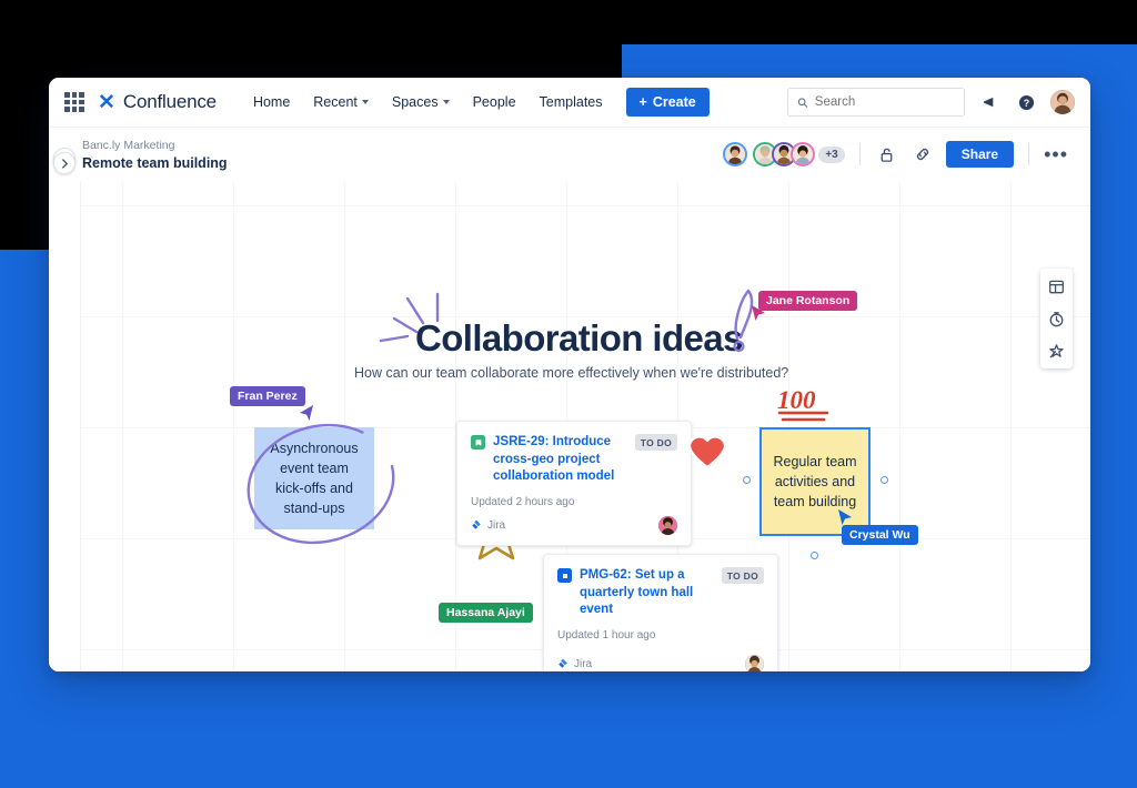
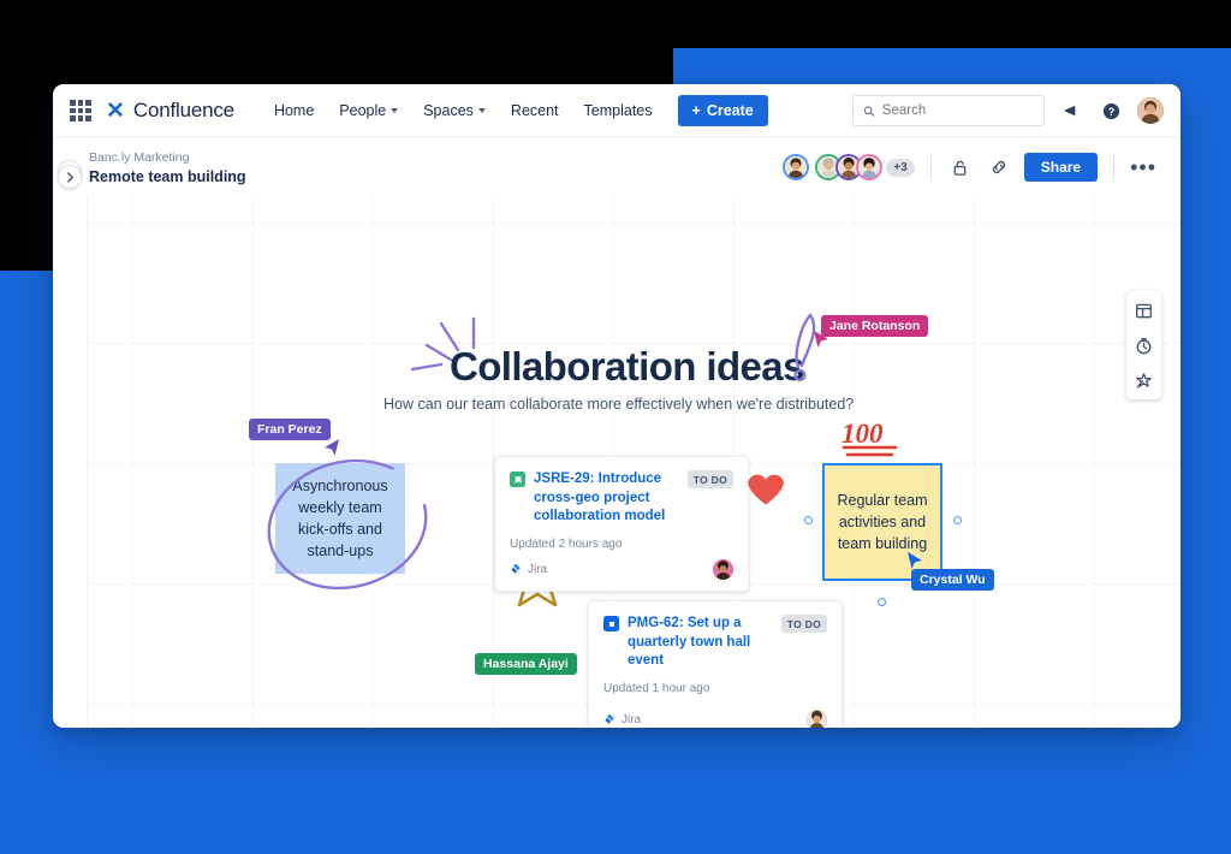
  ✕
  Confluence
  Home
- Recent
+ People
  Spaces
- People
+ Recent
  Templates
  +
  Create
  Search
  ?
  Banc.ly Marketing
  Remote team building
  +3
  Share
  •••
  Collaboration ideas
  How can our team collaborate more effectively when we're distributed?
  Jane Rotanson
  Fran Perez
- Asynchronous event team kick-offs and stand-ups
+ Asynchronous weekly team kick-offs and stand-ups
  Hassana Ajayi
  JSRE-29: Introduce cross-geo project collaboration model
  TO DO
  Updated 2 hours ago
  Jira
  PMG-62: Set up a quarterly town hall event
  TO DO
  Updated 1 hour ago
  Jira
  100
  Regular team activities and team building
  Crystal Wu
